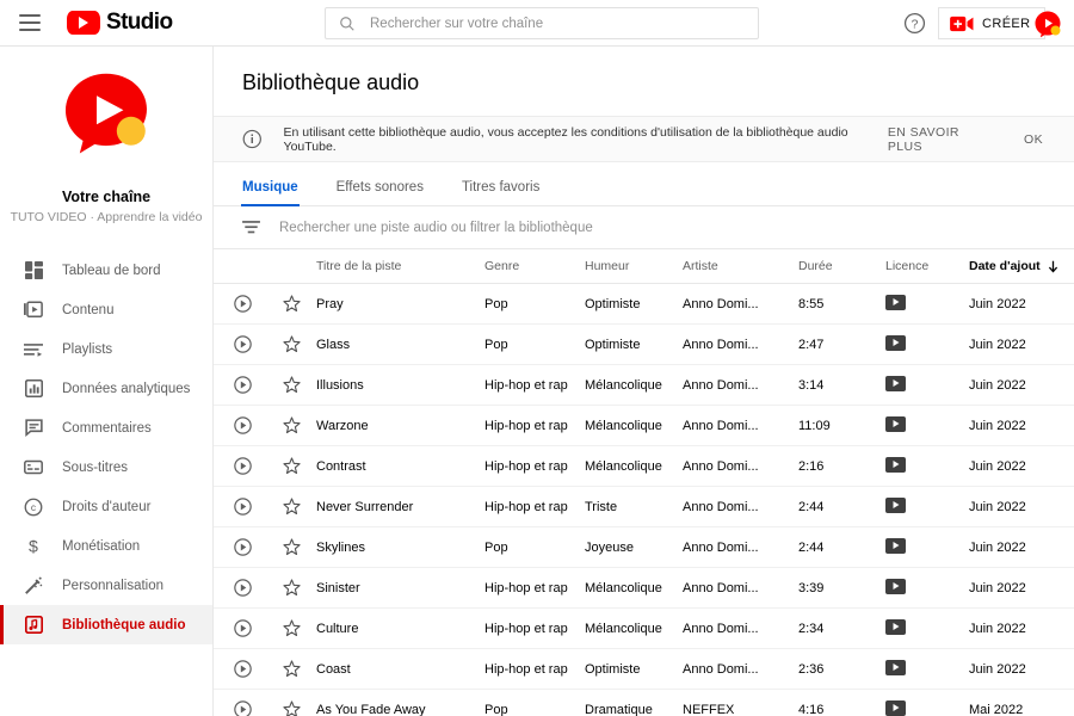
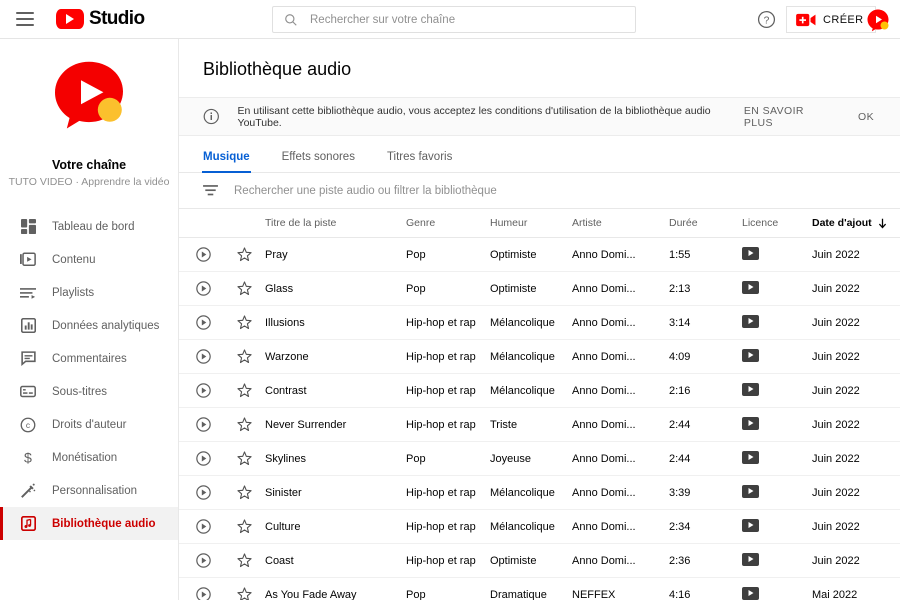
  Studio
  Rechercher sur votre chaîne
  ?
  CRÉER
  Votre chaîne
  TUTO VIDEO · Apprendre la vidéo
  Tableau de bord
  Contenu
  Playlists
  Données analytiques
  Commentaires
  Sous-titres
  c
  Droits d'auteur
  $
  Monétisation
  Personnalisation
  Bibliothèque audio
  Bibliothèque audio
  En utilisant cette bibliothèque audio, vous acceptez les conditions d'utilisation de la bibliothèque audio YouTube.
  EN SAVOIR PLUS
  OK
  Musique
  Effets sonores
  Titres favoris
  Rechercher une piste audio ou filtrer la bibliothèque
  Titre de la piste
  Genre
  Humeur
  Artiste
  Durée
  Licence
  Date d'ajout
  Pray
  Pop
  Optimiste
  Anno Domi...
- 8:55
+ 1:55
  Juin 2022
  Glass
  Pop
  Optimiste
  Anno Domi...
- 2:47
+ 2:13
  Juin 2022
  Illusions
  Hip-hop et rap
  Mélancolique
  Anno Domi...
  3:14
  Juin 2022
  Warzone
  Hip-hop et rap
  Mélancolique
  Anno Domi...
- 11:09
+ 4:09
  Juin 2022
  Contrast
  Hip-hop et rap
  Mélancolique
  Anno Domi...
  2:16
  Juin 2022
  Never Surrender
  Hip-hop et rap
  Triste
  Anno Domi...
  2:44
  Juin 2022
  Skylines
  Pop
  Joyeuse
  Anno Domi...
  2:44
  Juin 2022
  Sinister
  Hip-hop et rap
  Mélancolique
  Anno Domi...
  3:39
  Juin 2022
  Culture
  Hip-hop et rap
  Mélancolique
  Anno Domi...
  2:34
  Juin 2022
  Coast
  Hip-hop et rap
  Optimiste
  Anno Domi...
  2:36
  Juin 2022
  As You Fade Away
  Pop
  Dramatique
  NEFFEX
  4:16
  Mai 2022
